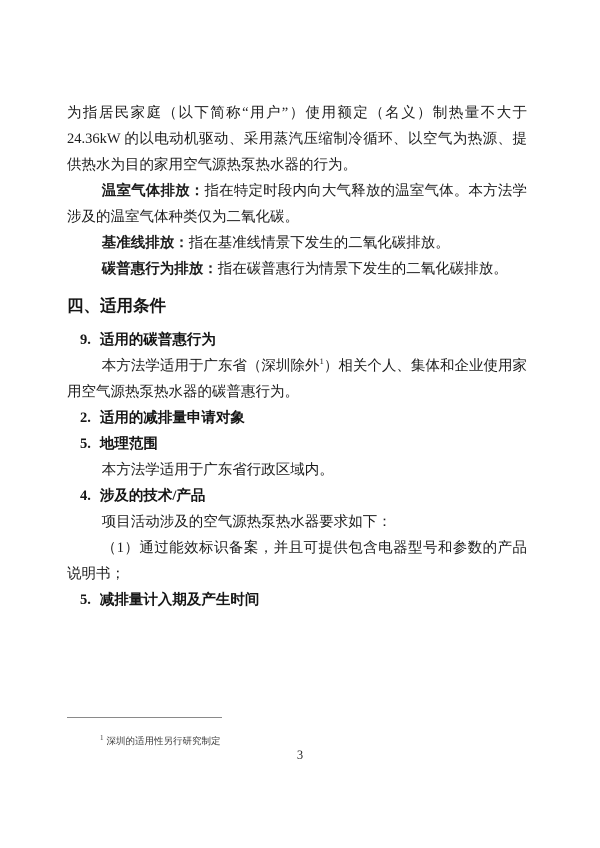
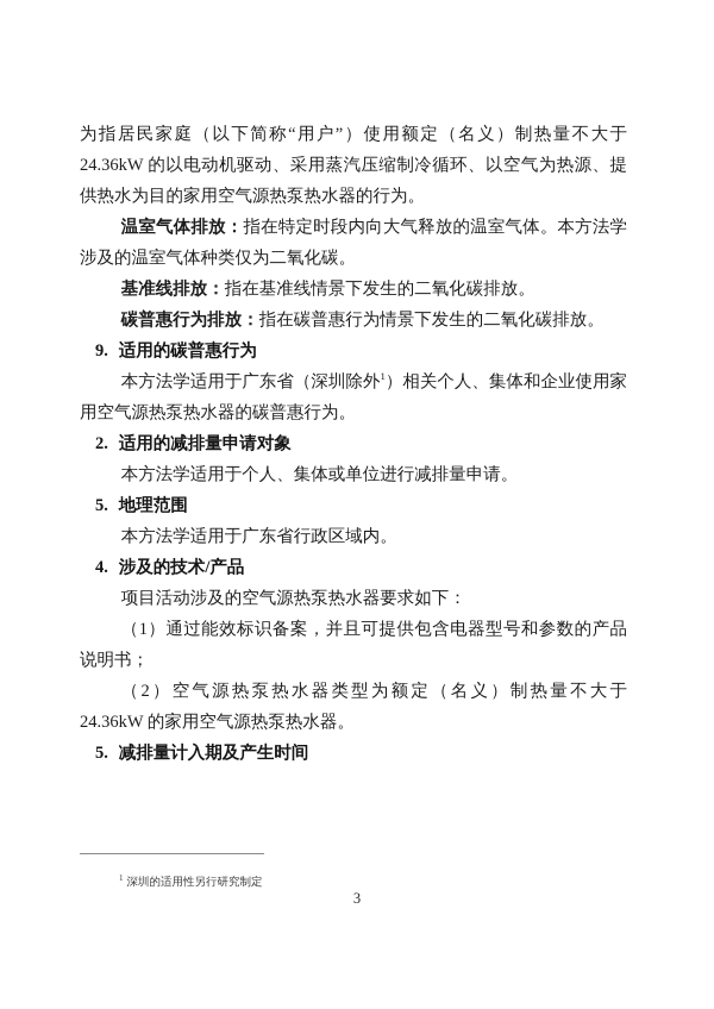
  为指居民家庭（以下简称“用户”）使用额定（名义）制热量不大于 24.36kW 的以电动机驱动、采用蒸汽压缩制冷循环、以空气为热源、提供热水为目的家用空气源热泵热水器的行为。
  温室气体排放：指在特定时段内向大气释放的温室气体。本方法学涉及的温室气体种类仅为二氧化碳。
  基准线排放：指在基准线情景下发生的二氧化碳排放。
  碳普惠行为排放：指在碳普惠行为情景下发生的二氧化碳排放。
- 四、适用条件
  9. 适用的碳普惠行为
  本方法学适用于广东省（深圳除外1）相关个人、集体和企业使用家用空气源热泵热水器的碳普惠行为。
  2. 适用的减排量申请对象
+ 本方法学适用于个人、集体或单位进行减排量申请。
  5. 地理范围
  本方法学适用于广东省行政区域内。
  4. 涉及的技术/产品
  项目活动涉及的空气源热泵热水器要求如下：
  （1）通过能效标识备案，并且可提供包含电器型号和参数的产品说明书；
+ （2）空气源热泵热水器类型为额定（名义）制热量不大于 24.36kW 的家用空气源热泵热水器。
  5. 减排量计入期及产生时间
  1深圳的适用性另行研究制定
  3
